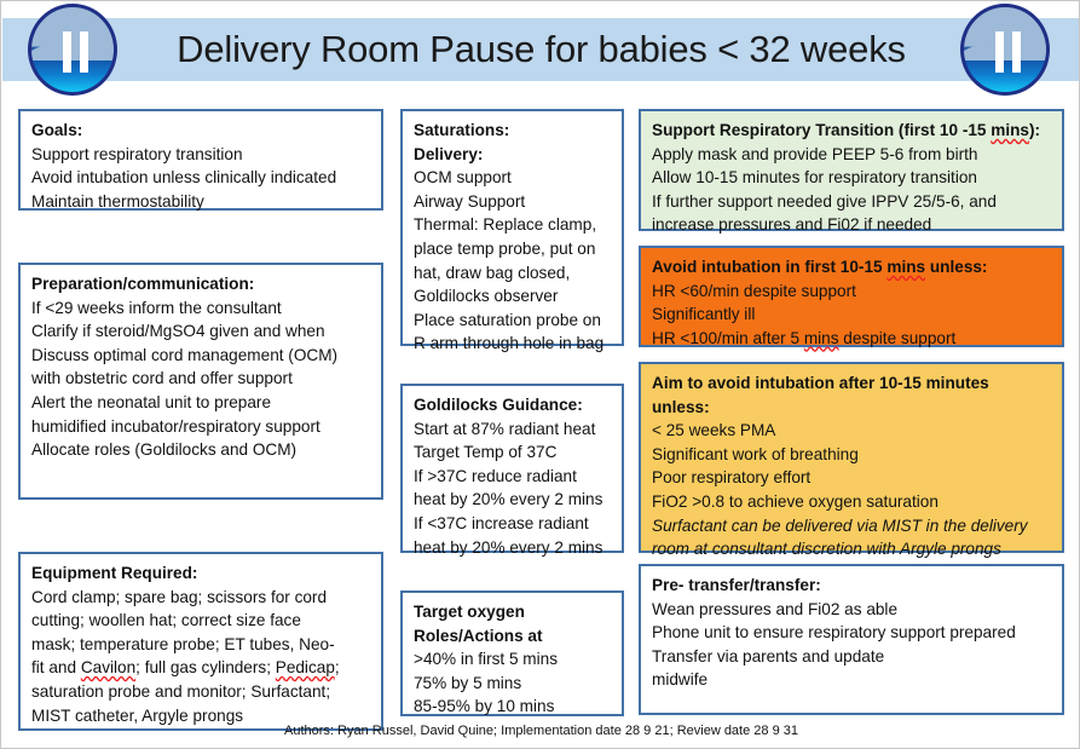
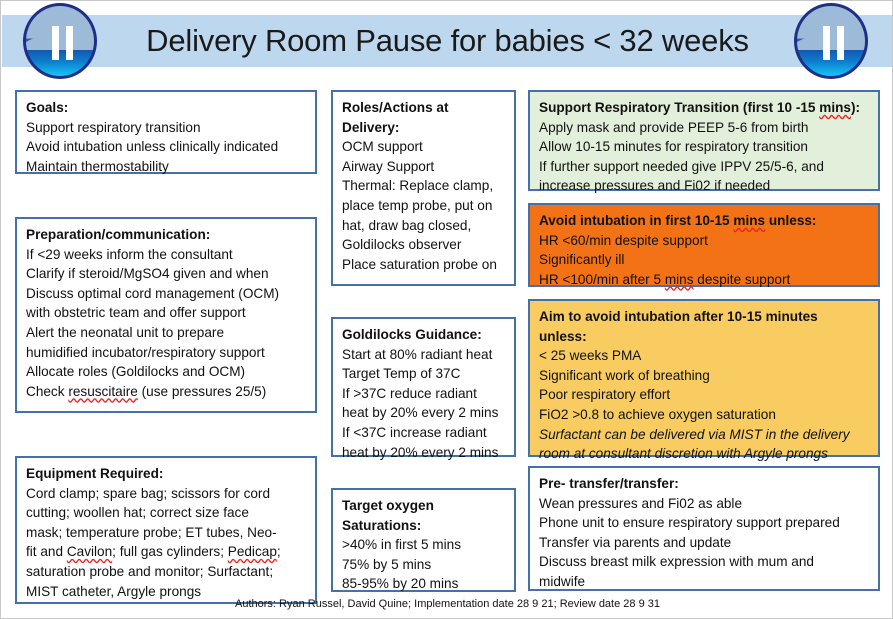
  Delivery Room Pause for babies < 32 weeks
  Goals:
  Support respiratory transition
  Avoid intubation unless clinically indicated
  Maintain thermostability
  Preparation/communication:
  If <29 weeks inform the consultant
  Clarify if steroid/MgSO4 given and when
  Discuss optimal cord management (OCM)
- with obstetric cord and offer support
+ with obstetric team and offer support
  Alert the neonatal unit to prepare
  humidified incubator/respiratory support
  Allocate roles (Goldilocks and OCM)
+ Check resuscitaire (use pressures 25/5)
  Equipment Required:
  Cord clamp; spare bag; scissors for cord
  cutting; woollen hat; correct size face
  mask; temperature probe; ET tubes, Neo-
  fit and Cavilon; full gas cylinders; Pedicap;
  saturation probe and monitor; Surfactant;
  MIST catheter, Argyle prongs
- Saturations:
+ Roles/Actions at
  Delivery:
  OCM support
  Airway Support
  Thermal: Replace clamp,
  place temp probe, put on
  hat, draw bag closed,
  Goldilocks observer
  Place saturation probe on
- R arm through hole in bag
  Goldilocks Guidance:
- Start at 87% radiant heat
+ Start at 80% radiant heat
  Target Temp of 37C
  If >37C reduce radiant
  heat by 20% every 2 mins
  If <37C increase radiant
  heat by 20% every 2 mins
  Target oxygen
- Roles/Actions at
+ Saturations:
  >40% in first 5 mins
  75% by 5 mins
- 85-95% by 10 mins
+ 85-95% by 20 mins
  Support Respiratory Transition (first 10 -15 mins):
  Apply mask and provide PEEP 5-6 from birth
  Allow 10-15 minutes for respiratory transition
  If further support needed give IPPV 25/5-6, and
  increase pressures and Fi02 if needed
  Avoid intubation in first 10-15 mins unless:
  HR <60/min despite support
  Significantly ill
  HR <100/min after 5 mins despite support
  Aim to avoid intubation after 10-15 minutes
  unless:
  < 25 weeks PMA
  Significant work of breathing
  Poor respiratory effort
  FiO2 >0.8 to achieve oxygen saturation
  Surfactant can be delivered via MIST in the delivery
  room at consultant discretion with Argyle prongs
  Pre- transfer/transfer:
  Wean pressures and Fi02 as able
  Phone unit to ensure respiratory support prepared
  Transfer via parents and update
+ Discuss breast milk expression with mum and
  midwife
  Authors: Ryan Russel, David Quine; Implementation date 28 9 21; Review date 28 9 31
